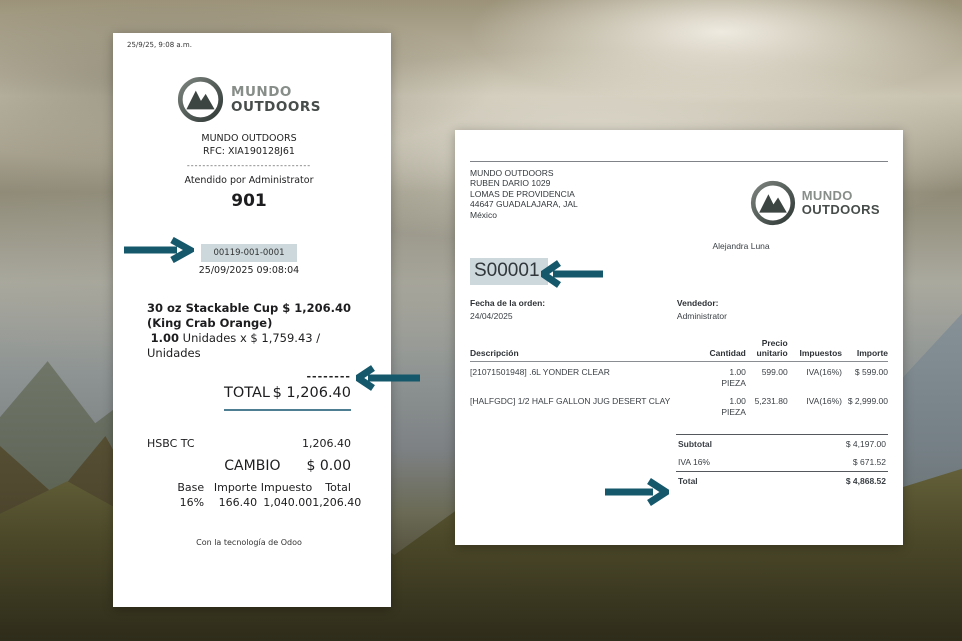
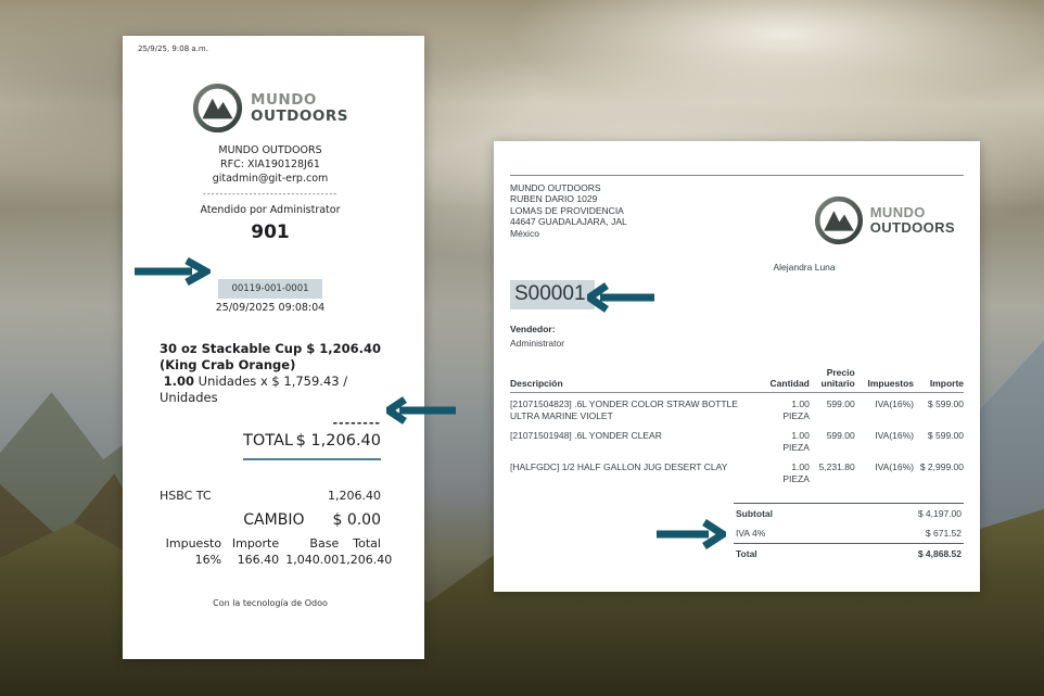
  25/9/25, 9:08 a.m.
  MUNDO
  OUTDOORS
  MUNDO OUTDOORS
  RFC: XIA190128J61
+ gitadmin@git-erp.com
  --------------------------------
  Atendido por Administrator
  901
  00119-001-0001
  25/09/2025 09:08:04
  30 oz Stackable Cup
  $ 1,206.40
  (King Crab Orange)
  1.00 Unidades x $ 1,759.43 /
  Unidades
  --------
  TOTAL
  $ 1,206.40
  HSBC TC
  1,206.40
  CAMBIO
  $ 0.00
- Base
+ Impuesto
  Importe
- Impuesto
+ Base
  Total
  16%
  166.40
  1,040.00
  1,206.40
  Con la tecnología de Odoo
  MUNDO OUTDOORS
  RUBEN DARIO 1029
  LOMAS DE PROVIDENCIA
  44647 GUADALAJARA, JAL
  México
  MUNDO
  OUTDOORS
  Alejandra Luna
  S00001
- Fecha de la orden:
- 24/04/2025
  Vendedor:
  Administrator
  Descripción	Cantidad	Precio unitario	Impuestos	Importe
+ [21071504823] .6L YONDER COLOR STRAW BOTTLE ULTRA MARINE VIOLET	1.00 PIEZA	599.00	IVA(16%)	$ 599.00
  [21071501948] .6L YONDER CLEAR	1.00 PIEZA	599.00	IVA(16%)	$ 599.00
  [HALFGDC] 1/2 HALF GALLON JUG DESERT CLAY	1.00 PIEZA	5,231.80	IVA(16%)	$ 2,999.00
  Subtotal
  $ 4,197.00
- IVA 16%
+ IVA 4%
  $ 671.52
  Total
  $ 4,868.52
